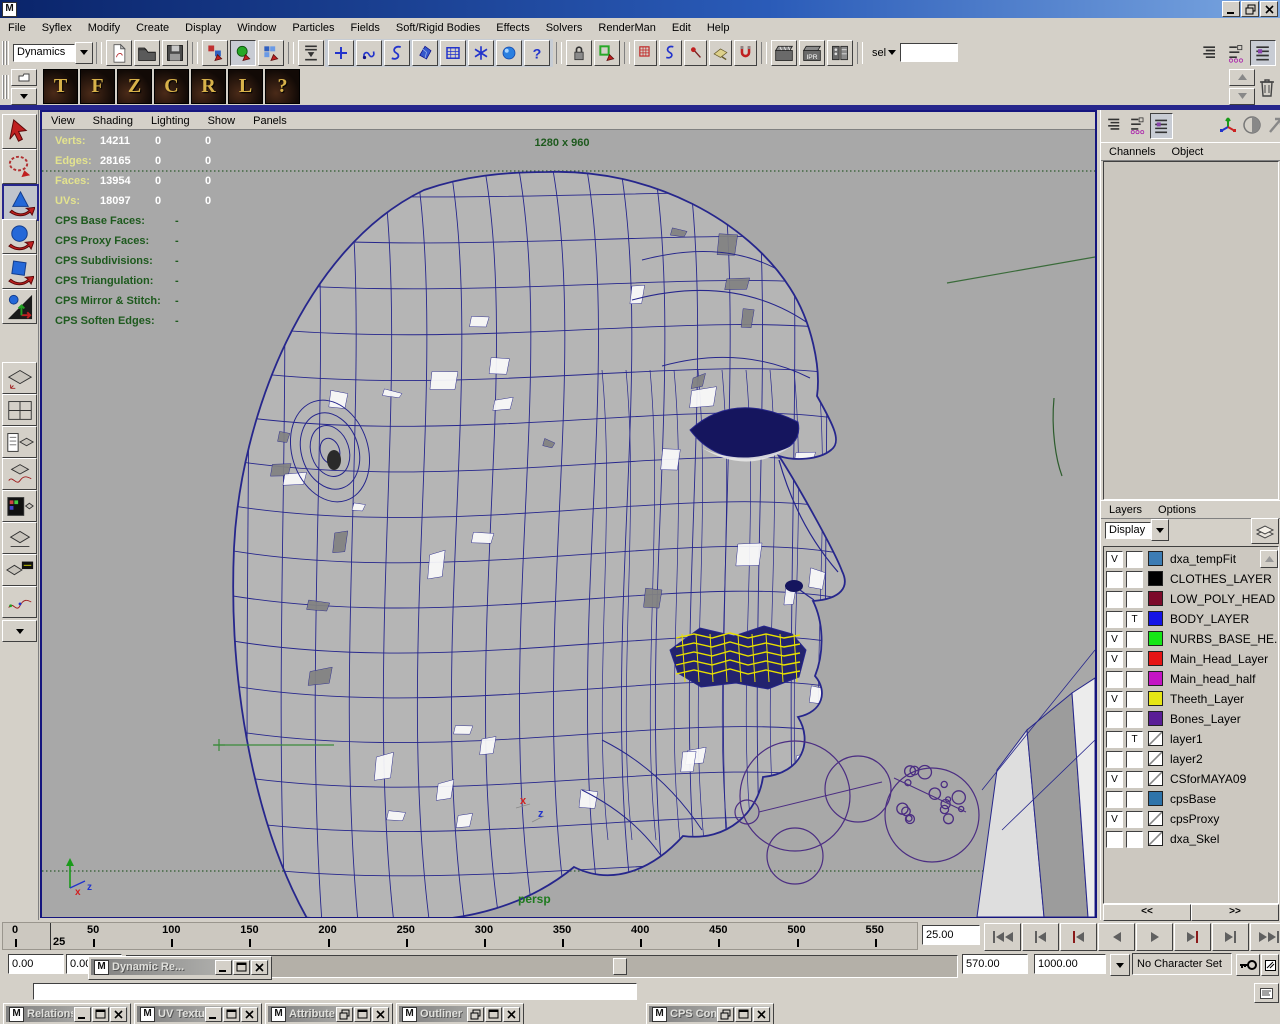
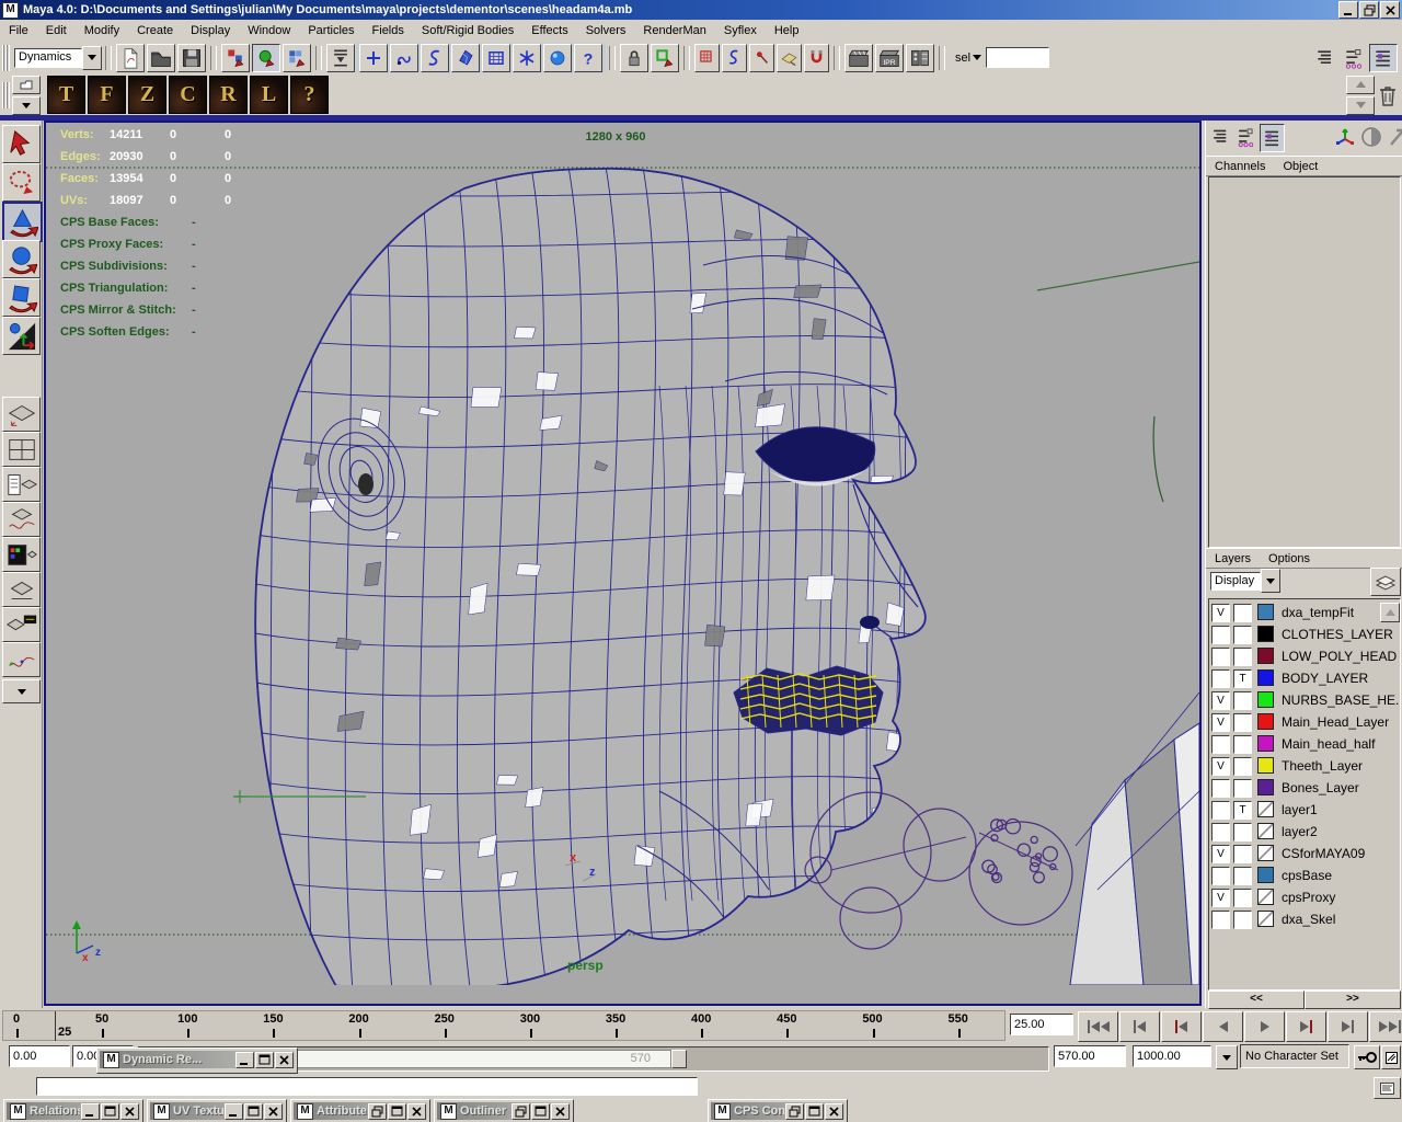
  M
+ Maya 4.0: D:\Documents and Settings\julian\My Documents\maya\projects\dementor\scenes\headam4a.mb
  File
- Syflex
+ Edit
  Modify
  Create
  Display
  Window
  Particles
  Fields
  Soft/Rigid Bodies
  Effects
  Solvers
  RenderMan
- Edit
+ Syflex
  Help
  Dynamics
  ?
  sel
  T
  F
  Z
  C
  R
  L
  ?
- View
- Shading
- Lighting
- Show
- Panels
  x
  z
  x
  z
  Verts:
  14211
  0
  0
  Edges:
- 28165
+ 20930
  0
  0
  Faces:
  13954
  0
  0
  UVs:
  18097
  0
  0
  CPS Base Faces:
  -
  CPS Proxy Faces:
  -
  CPS Subdivisions:
  -
  CPS Triangulation:
  -
  CPS Mirror & Stitch:
  -
  CPS Soften Edges:
  -
  1280 x 960
  persp
  Channels
  Object
  Layers
  Options
  Display
  V
  dxa_tempFit
  CLOTHES_LAYER
  LOW_POLY_HEAD
  T
  BODY_LAYER
  V
  NURBS_BASE_HE.
  V
  Main_Head_Layer
  Main_head_half
  V
  Theeth_Layer
  Bones_Layer
  T
  layer1
  layer2
  V
  CSforMAYA09
  cpsBase
  V
  cpsProxy
  dxa_Skel
  <<
  >>
  0
  50
  100
  150
  200
  250
  300
  350
  400
  450
  500
  550
  25
  25.00
  0.00
  0.0
+ 570
  570.00
  1000.00
  No Character Set
  M
  M
  M
  M
  Outliner
  M
  M
  Dynamic Re...
